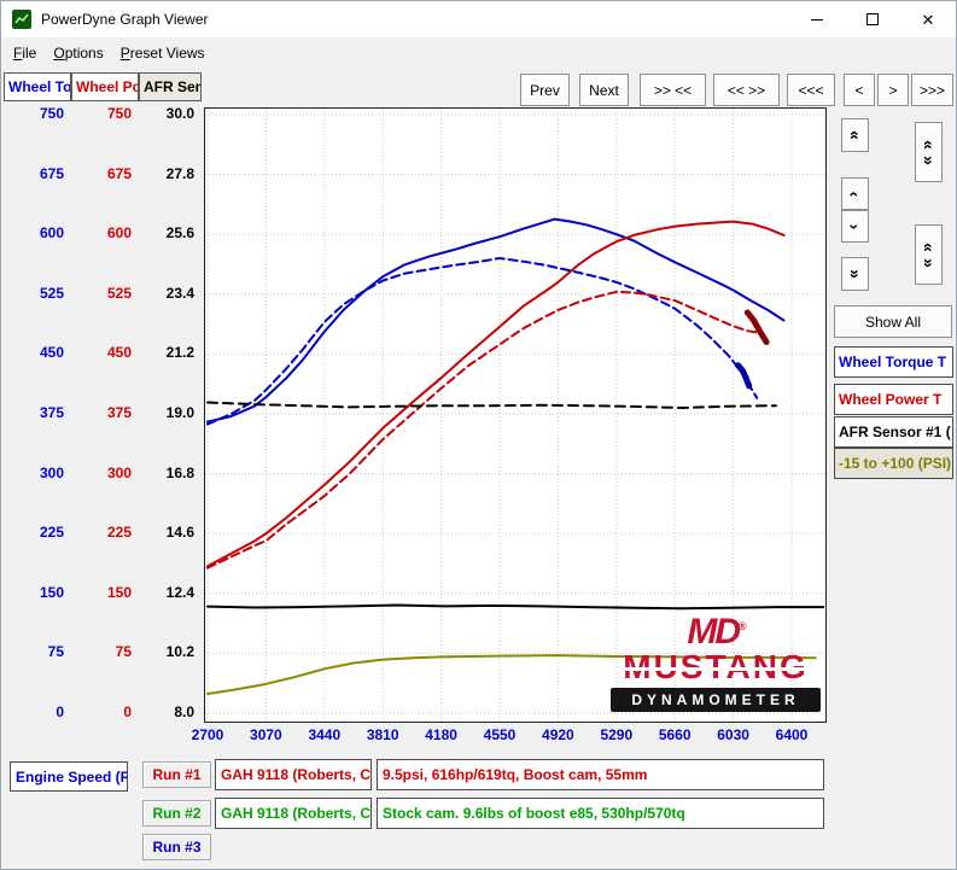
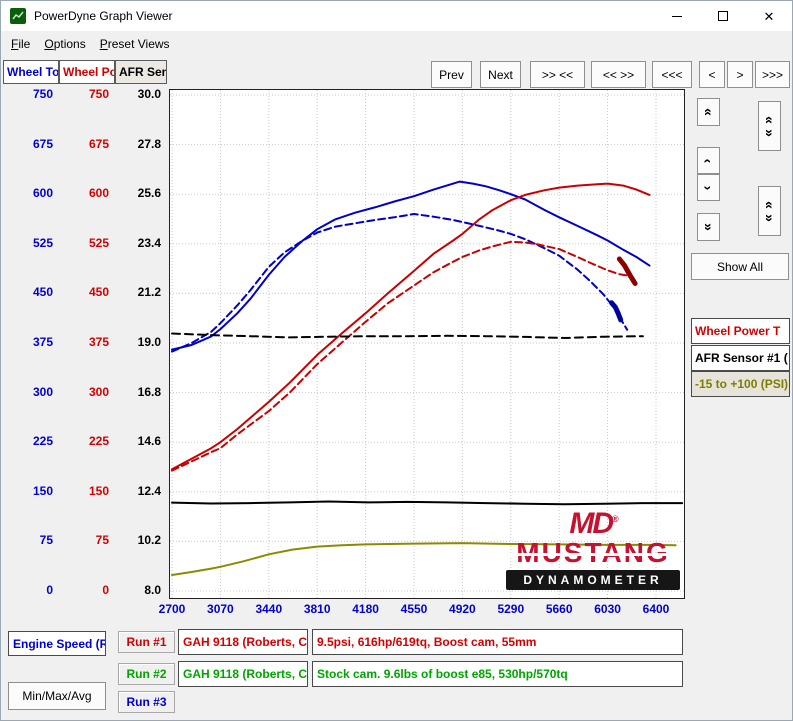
  PowerDyne Graph Viewer
  ✕
  File
  Options
  Preset Views
  Wheel To
  Wheel Po
  AFR Sen
  Prev
  Next
  >> <<
  << >>
  <<<
  <
  >
  >>>
  750
  675
  600
  525
  450
  375
  300
  225
  150
  75
  0
  750
  675
  600
  525
  450
  375
  300
  225
  150
  75
  0
  30.0
  27.8
  25.6
  23.4
  21.2
  19.0
  16.8
  14.6
  12.4
  10.2
  8.0
  MD®
  MUSTANG
  DYNAMOMETER
  2700
  3070
  3440
  3810
  4180
  4550
  4920
  5290
  5660
  6030
  6400
  Show All
- Wheel Torque T
  Wheel Power T
  AFR Sensor #1 (
  -15 to +100 (PSI)
  Engine Speed (R
  Run #1
  GAH 9118 (Roberts, C
  9.5psi, 616hp/619tq, Boost cam, 55mm
  Run #2
  GAH 9118 (Roberts, C
  Stock cam. 9.6lbs of boost e85, 530hp/570tq
  Run #3
+ Min/Max/Avg
